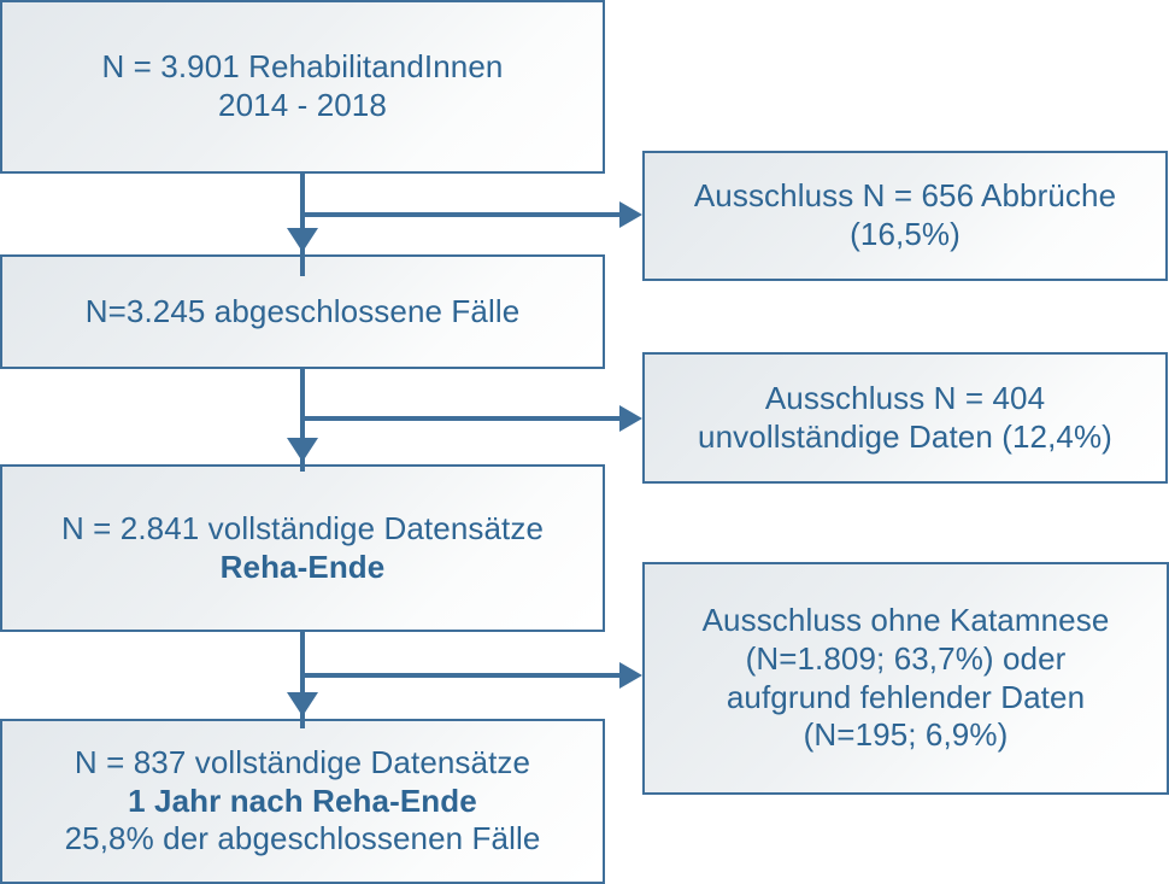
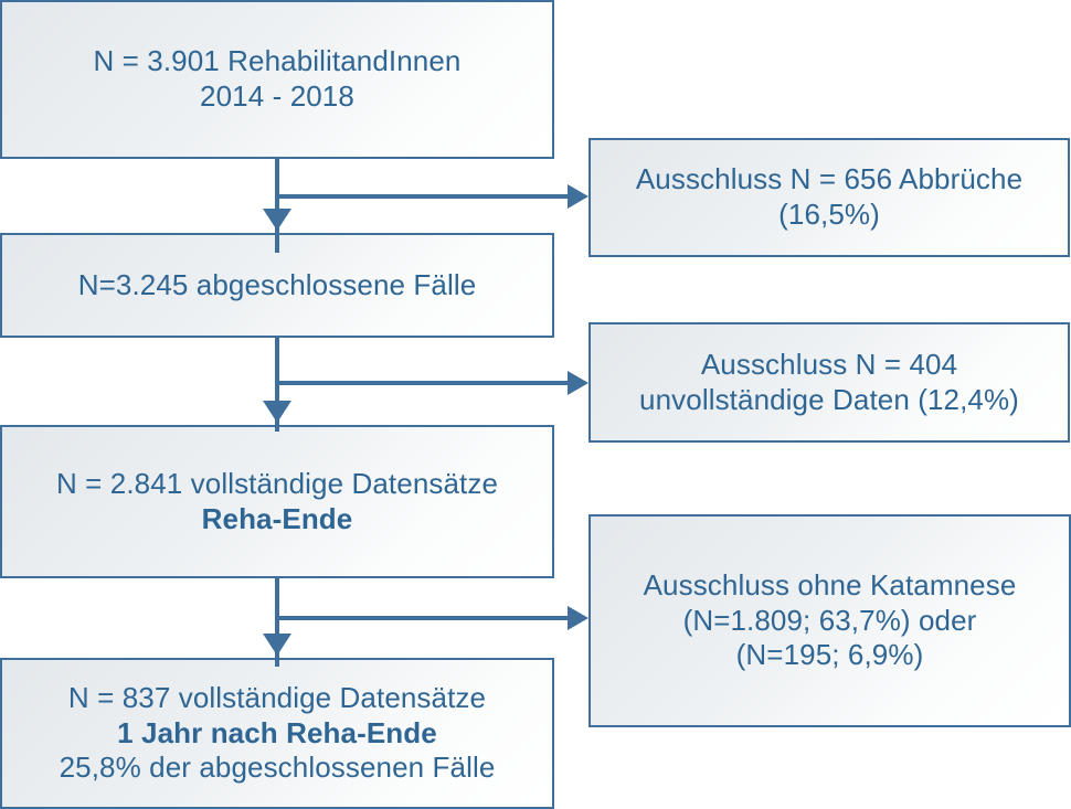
  N = 3.901 RehabilitandInnen
  2014 - 2018
  N=3.245 abgeschlossene Fälle
  N = 2.841 vollständige Datensätze
  Reha-Ende
  N = 837 vollständige Datensätze
  1 Jahr nach Reha-Ende
  25,8% der abgeschlossenen Fälle
  Ausschluss N = 656 Abbrüche
  (16,5%)
  Ausschluss N = 404
  unvollständige Daten (12,4%)
  Ausschluss ohne Katamnese
  (N=1.809; 63,7%) oder
- aufgrund fehlender Daten
  (N=195; 6,9%)
